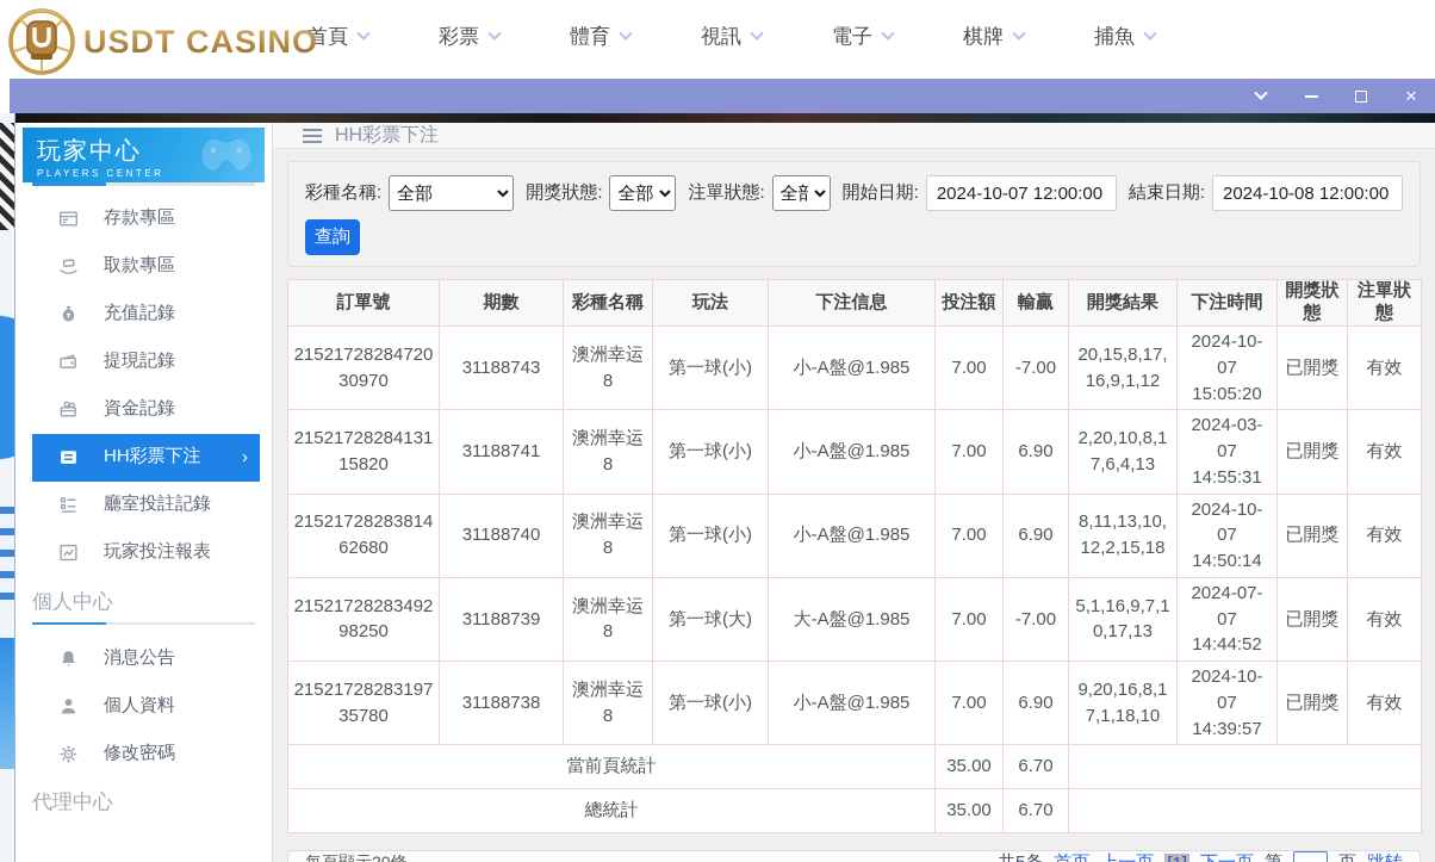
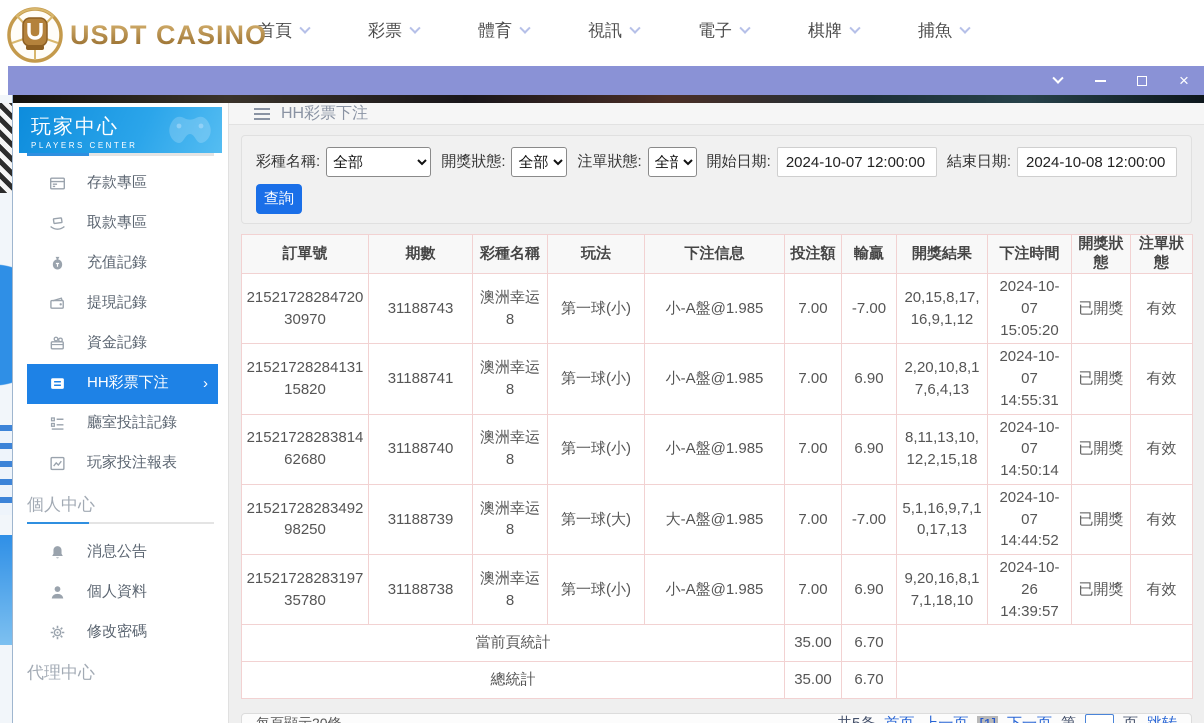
  USDT CASINO
  彩票
  體育
  視訊
  電子
  棋牌
  捕魚
  ×
  玩家中心
  PLAYERS CENTER
  存款專區
  取款專區
  充值記錄
  提現記錄
  資金記錄
  HH彩票下注
  ›
  廳室投註記錄
  玩家投注報表
  個人中心
  消息公告
  個人資料
  修改密碼
  代理中心
  HH彩票下注
  彩種名稱:
  全部
  開獎狀態:
  全部
  注單狀態:
  全部
  開始日期:
  2024-10-07 12:00:00
  結束日期:
  2024-10-08 12:00:00
  查詢
  訂單號	期數	彩種名稱	玩法	下注信息	投注額	輸贏	開獎結果	下注時間	開獎狀態	注單狀態
  2152172828472030970	31188743	澳洲幸运8	第一球(小)	小-A盤@1.985	7.00	-7.00	20,15,8,17,16,9,1,12	2024-10-07 15:05:20	已開獎	有效
- 2152172828413115820	31188741	澳洲幸运8	第一球(小)	小-A盤@1.985	7.00	6.90	2,20,10,8,17,6,4,13	2024-03-07 14:55:31	已開獎	有效
+ 2152172828413115820	31188741	澳洲幸运8	第一球(小)	小-A盤@1.985	7.00	6.90	2,20,10,8,17,6,4,13	2024-10-07 14:55:31	已開獎	有效
  2152172828381462680	31188740	澳洲幸运8	第一球(小)	小-A盤@1.985	7.00	6.90	8,11,13,10,12,2,15,18	2024-10-07 14:50:14	已開獎	有效
- 2152172828349298250	31188739	澳洲幸运8	第一球(大)	大-A盤@1.985	7.00	-7.00	5,1,16,9,7,10,17,13	2024-07-07 14:44:52	已開獎	有效
+ 2152172828349298250	31188739	澳洲幸运8	第一球(大)	大-A盤@1.985	7.00	-7.00	5,1,16,9,7,10,17,13	2024-10-07 14:44:52	已開獎	有效
- 2152172828319735780	31188738	澳洲幸运8	第一球(小)	小-A盤@1.985	7.00	6.90	9,20,16,8,17,1,18,10	2024-10-07 14:39:57	已開獎	有效
+ 2152172828319735780	31188738	澳洲幸运8	第一球(小)	小-A盤@1.985	7.00	6.90	9,20,16,8,17,1,18,10	2024-10-26 14:39:57	已開獎	有效
  當前頁統計	35.00	6.70
  總統計	35.00	6.70
